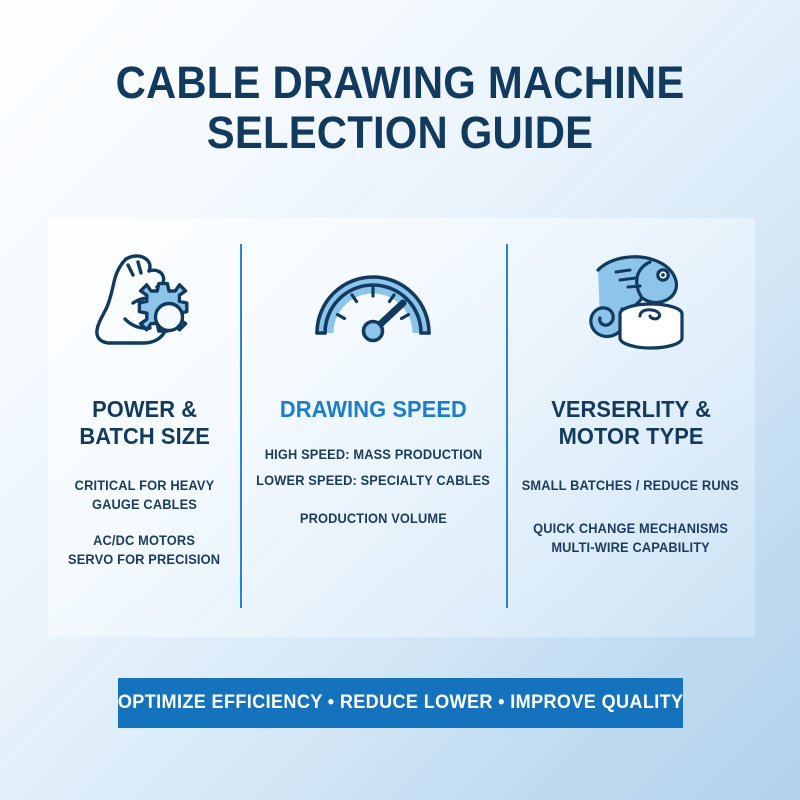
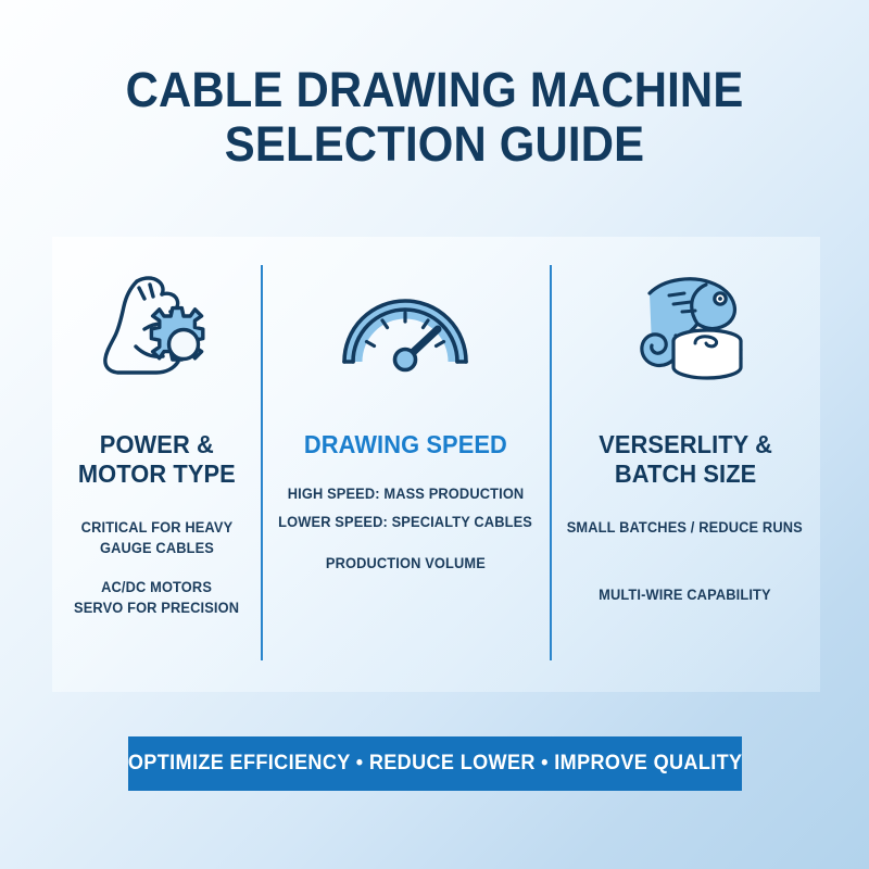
  CABLE DRAWING MACHINE
  SELECTION GUIDE
  POWER &
- BATCH SIZE
+ MOTOR TYPE
  CRITICAL FOR HEAVY
  GAUGE CABLES
  AC/DC MOTORS
  SERVO FOR PRECISION
  DRAWING SPEED
  HIGH SPEED: MASS PRODUCTION
  LOWER SPEED: SPECIALTY CABLES
  PRODUCTION VOLUME
  VERSERLITY &
- MOTOR TYPE
+ BATCH SIZE
  SMALL BATCHES / REDUCE RUNS
- QUICK CHANGE MECHANISMS
  MULTI-WIRE CAPABILITY
  OPTIMIZE EFFICIENCY • REDUCE LOWER • IMPROVE QUALITY
